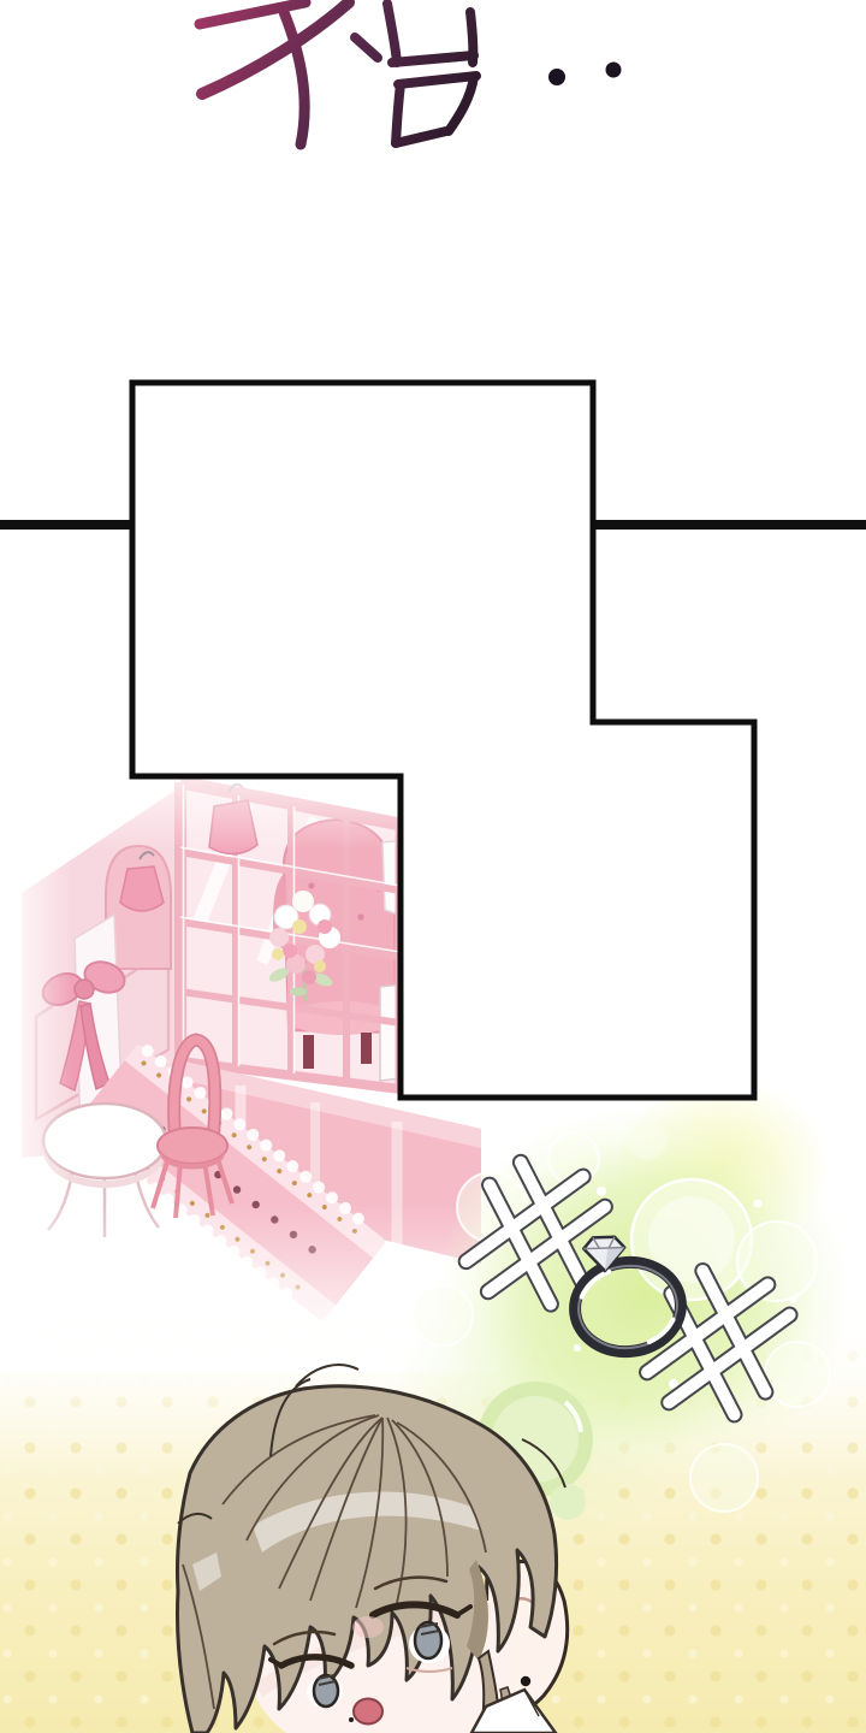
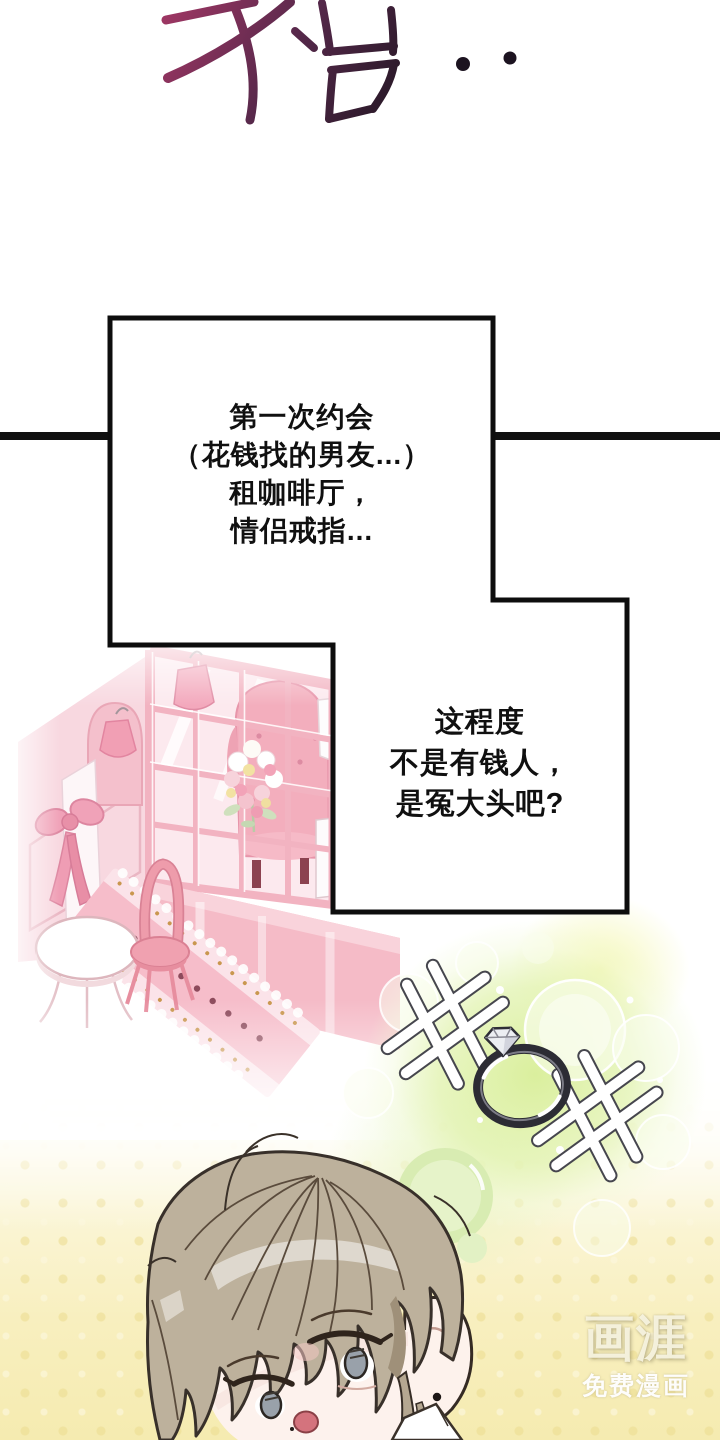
+ 第一次约会
+ （花钱找的男友...）
+ 租咖啡厅，
+ 情侣戒指...
+ 这程度
+ 不是有钱人，
+ 是冤大头吧?
+ 画涯
+ 免费漫画
